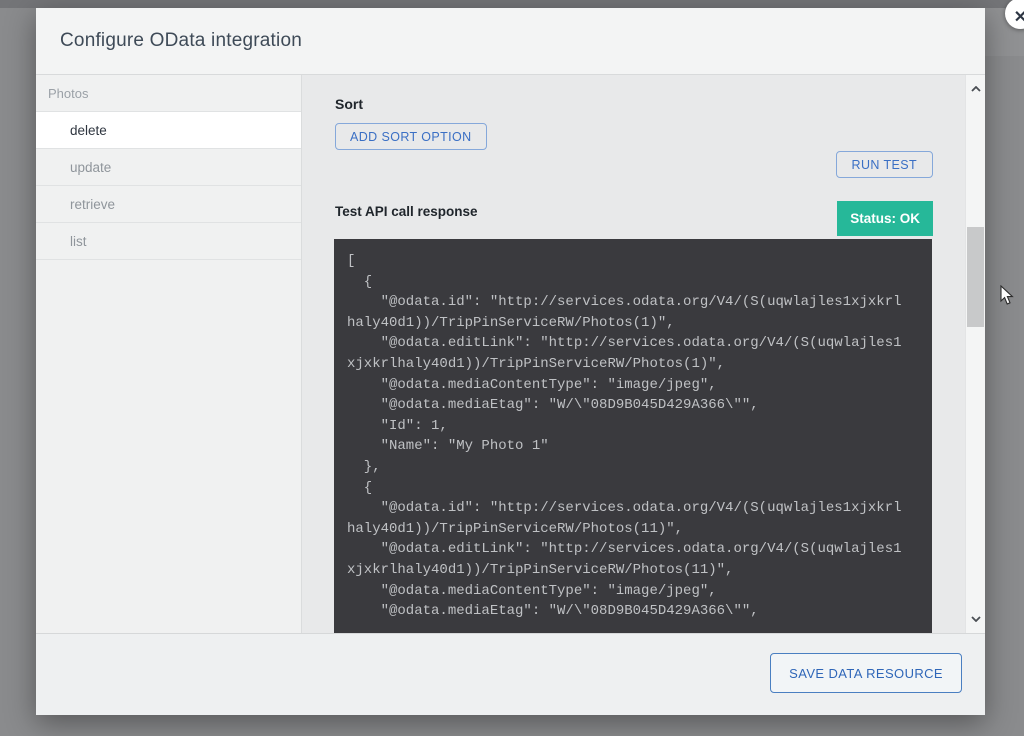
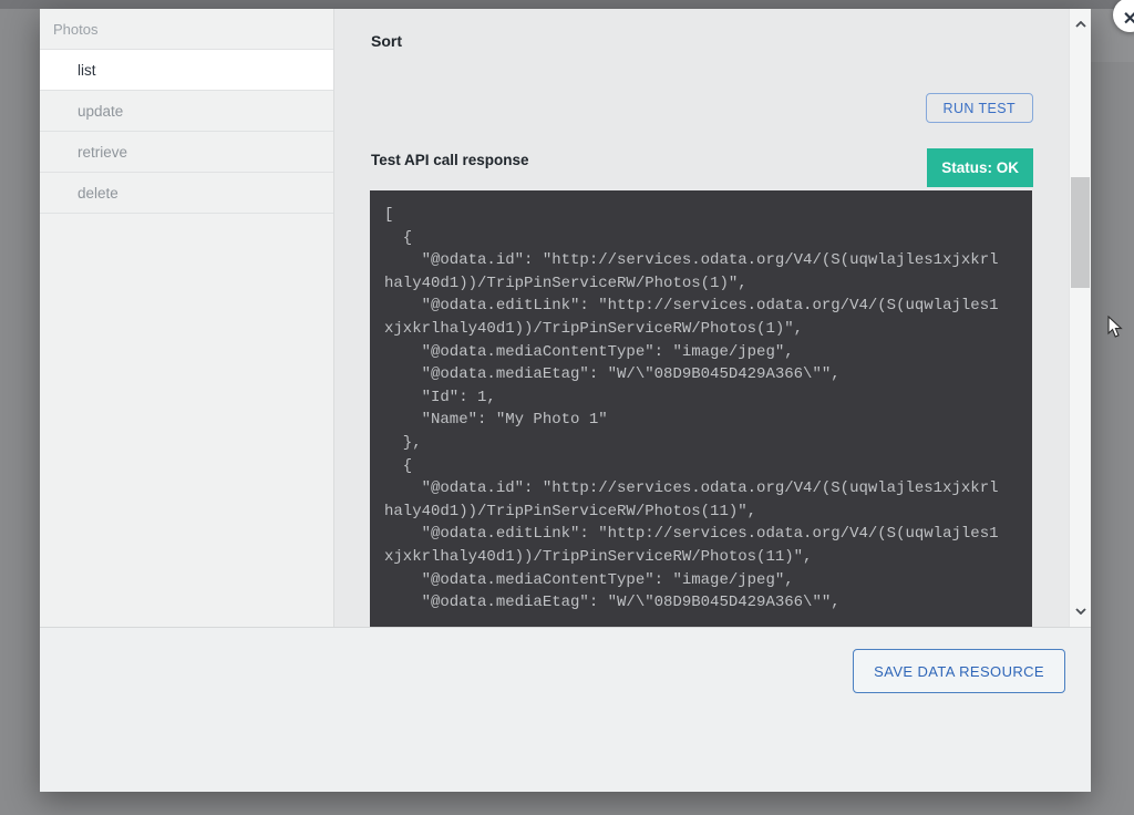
- Configure OData integration
  Photos
- delete
+ list
  update
  retrieve
- list
+ delete
  Sort
- ADD SORT OPTION
  RUN TEST
  Test API call response
  Status: OK
  [
  {
  "@odata.id": "http://services.odata.org/V4/(S(uqwlajles1xjxkrl
  haly40d1))/TripPinServiceRW/Photos(1)",
  "@odata.editLink": "http://services.odata.org/V4/(S(uqwlajles1
  xjxkrlhaly40d1))/TripPinServiceRW/Photos(1)",
  "@odata.mediaContentType": "image/jpeg",
  "@odata.mediaEtag": "W/\"08D9B045D429A366\"",
  "Id": 1,
  "Name": "My Photo 1"
  },
  {
  "@odata.id": "http://services.odata.org/V4/(S(uqwlajles1xjxkrl
  haly40d1))/TripPinServiceRW/Photos(11)",
  "@odata.editLink": "http://services.odata.org/V4/(S(uqwlajles1
  xjxkrlhaly40d1))/TripPinServiceRW/Photos(11)",
  "@odata.mediaContentType": "image/jpeg",
  "@odata.mediaEtag": "W/\"08D9B045D429A366\"",
  SAVE DATA RESOURCE
  ✕
